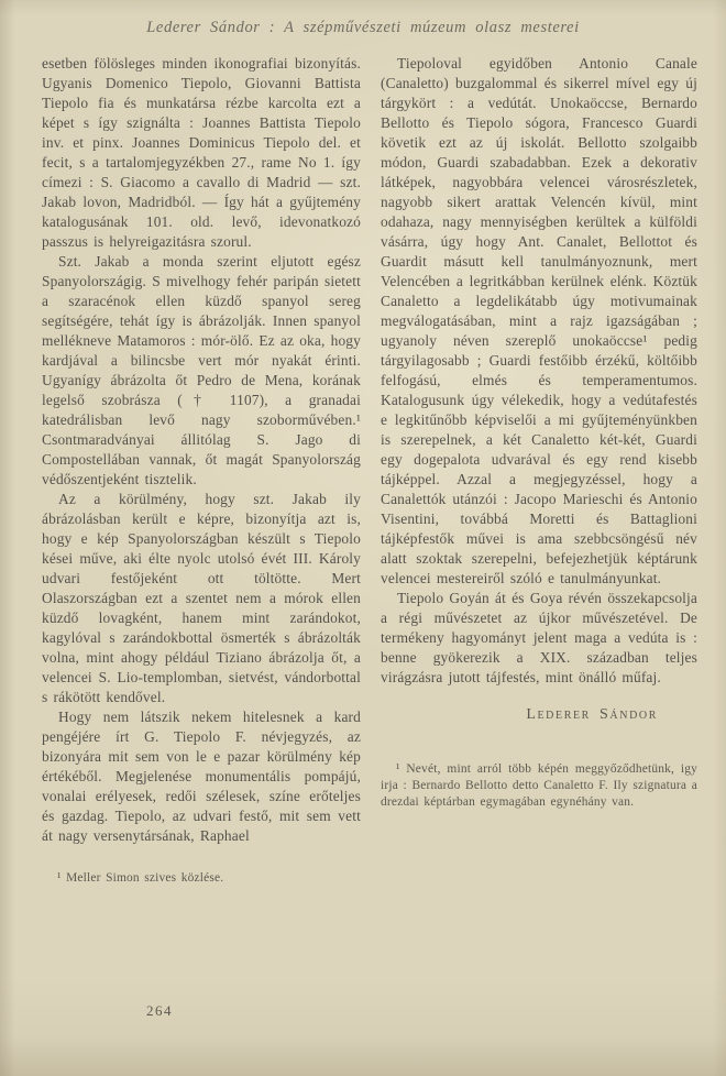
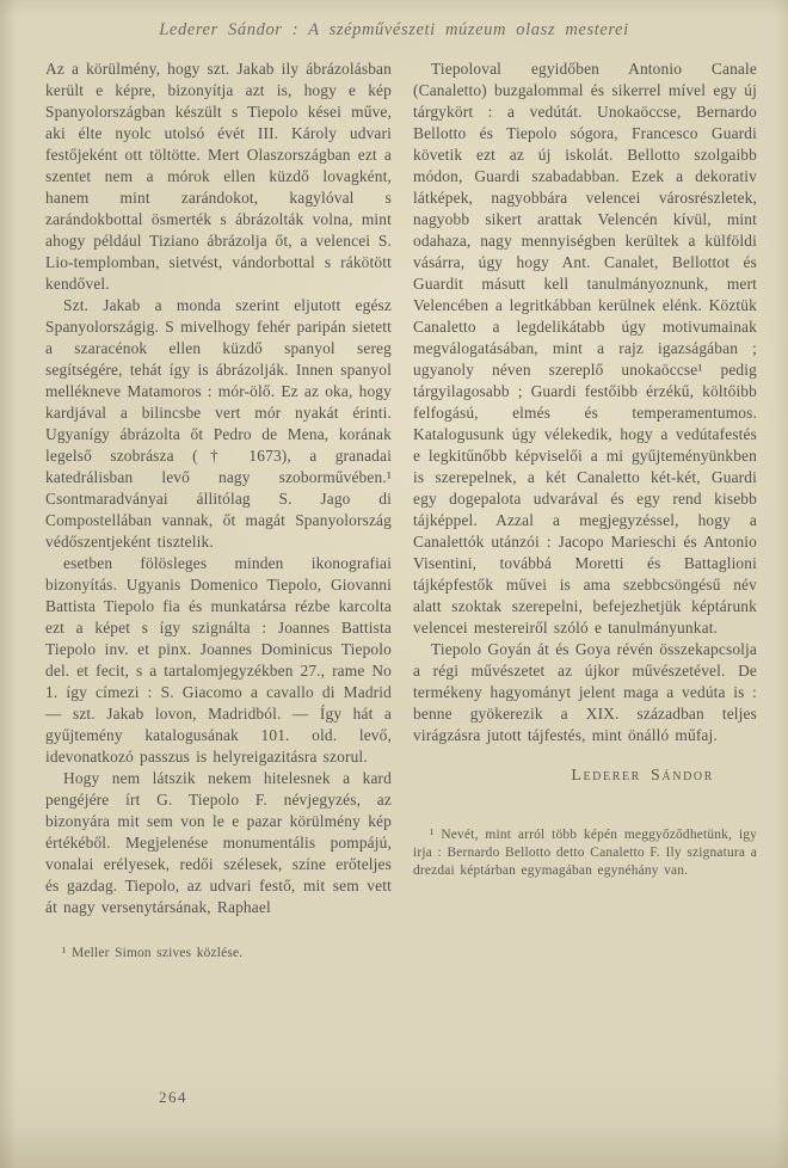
  Lederer Sándor : A szépművészeti múzeum olasz mesterei
- esetben fölösleges minden ikonografiai bizonyítás. Ugyanis Domenico Tiepolo, Giovanni Battista Tiepolo fia és munkatársa rézbe karcolta ezt a képet s így szignálta : Joannes Battista Tiepolo inv. et pinx. Joannes Dominicus Tiepolo del. et fecit, s a tartalomjegyzékben 27., rame No 1. így címezi : S. Giacomo a cavallo di Madrid — szt. Jakab lovon, Madridból. — Így hát a gyűjtemény katalogusának 101. old. levő, idevonatkozó passzus is helyreigazitásra szorul.
+ Az a körülmény, hogy szt. Jakab ily ábrázolásban került e képre, bizonyítja azt is, hogy e kép Spanyolországban készült s Tiepolo kései műve, aki élte nyolc utolsó évét III. Károly udvari festőjeként ott töltötte. Mert Olaszországban ezt a szentet nem a mórok ellen küzdő lovagként, hanem mint zarándokot, kagylóval s zarándokbottal ösmerték s ábrázolták volna, mint ahogy például Tiziano ábrázolja őt, a velencei S. Lio-templomban, sietvést, vándorbottal s rákötött kendővel.
- Szt. Jakab a monda szerint eljutott egész Spanyolországig. S mivelhogy fehér paripán sietett a szaracénok ellen küzdő spanyol sereg segítségére, tehát így is ábrázolják. Innen spanyol mellékneve Matamoros : mór-ölő. Ez az oka, hogy kardjával a bilincsbe vert mór nyakát érinti. Ugyanígy ábrázolta őt Pedro de Mena, korának legelső szobrásza († 1107), a granadai katedrálisban levő nagy szoborművében.¹ Csontmaradványai állitólag S. Jago di Compostellában vannak, őt magát Spanyolország védőszentjeként tisztelik.
+ Szt. Jakab a monda szerint eljutott egész Spanyolországig. S mivelhogy fehér paripán sietett a szaracénok ellen küzdő spanyol sereg segítségére, tehát így is ábrázolják. Innen spanyol mellékneve Matamoros : mór-ölő. Ez az oka, hogy kardjával a bilincsbe vert mór nyakát érinti. Ugyanígy ábrázolta őt Pedro de Mena, korának legelső szobrásza († 1673), a granadai katedrálisban levő nagy szoborművében.¹ Csontmaradványai állitólag S. Jago di Compostellában vannak, őt magát Spanyolország védőszentjeként tisztelik.
- Az a körülmény, hogy szt. Jakab ily ábrázolásban került e képre, bizonyítja azt is, hogy e kép Spanyolországban készült s Tiepolo kései műve, aki élte nyolc utolsó évét III. Károly udvari festőjeként ott töltötte. Mert Olaszországban ezt a szentet nem a mórok ellen küzdő lovagként, hanem mint zarándokot, kagylóval s zarándokbottal ösmerték s ábrázolták volna, mint ahogy például Tiziano ábrázolja őt, a velencei S. Lio-templomban, sietvést, vándorbottal s rákötött kendővel.
+ esetben fölösleges minden ikonografiai bizonyítás. Ugyanis Domenico Tiepolo, Giovanni Battista Tiepolo fia és munkatársa rézbe karcolta ezt a képet s így szignálta : Joannes Battista Tiepolo inv. et pinx. Joannes Dominicus Tiepolo del. et fecit, s a tartalomjegyzékben 27., rame No 1. így címezi : S. Giacomo a cavallo di Madrid — szt. Jakab lovon, Madridból. — Így hát a gyűjtemény katalogusának 101. old. levő, idevonatkozó passzus is helyreigazitásra szorul.
  Hogy nem látszik nekem hitelesnek a kard pengéjére írt G. Tiepolo F. névjegyzés, az bizonyára mit sem von le e pazar körülmény kép értékéből. Megjelenése monumentális pompájú, vonalai erélyesek, redői szélesek, színe erőteljes és gazdag. Tiepolo, az udvari festő, mit sem vett át nagy versenytársának, Raphael
  ¹ Meller Simon szives közlése.
  Tiepoloval egyidőben Antonio Canale (Canaletto) buzgalommal és sikerrel mível egy új tárgykört : a vedútát. Unokaöccse, Bernardo Bellotto és Tiepolo sógora, Francesco Guardi követik ezt az új iskolát. Bellotto szolgaibb módon, Guardi szabadabban. Ezek a dekorativ látképek, nagyobbára velencei városrészletek, nagyobb sikert arattak Velencén kívül, mint odahaza, nagy mennyiségben kerültek a külföldi vásárra, úgy hogy Ant. Canalet, Bellottot és Guardit másutt kell tanulmányoznunk, mert Velencében a legritkábban kerülnek elénk. Köztük Canaletto a legdelikátabb úgy motivumainak megválogatásában, mint a rajz igazságában ; ugyanoly néven szereplő unokaöccse¹ pedig tárgyilagosabb ; Guardi festőibb érzékű, költőibb felfogású, elmés és temperamentumos. Katalogusunk úgy vélekedik, hogy a vedútafestés e legkitűnőbb képviselői a mi gyűjteményünkben is szerepelnek, a két Canaletto két-két, Guardi egy dogepalota udvarával és egy rend kisebb tájképpel. Azzal a megjegyzéssel, hogy a Canalettók utánzói : Jacopo Marieschi és Antonio Visentini, továbbá Moretti és Battaglioni tájképfestők művei is ama szebbcsöngésű név alatt szoktak szerepelni, befejezhetjük képtárunk velencei mestereiről szóló e tanulmányunkat.
  Tiepolo Goyán át és Goya révén összekapcsolja a régi művészetet az újkor művészetével. De termékeny hagyományt jelent maga a vedúta is : benne gyökerezik a XIX. században teljes virágzásra jutott tájfestés, mint önálló műfaj.
  Lederer Sándor
  ¹ Nevét, mint arról több képén meggyőződhetünk, igy irja : Bernardo Bellotto detto Canaletto F. Ily szignatura a drezdai képtárban egymagában egynéhány van.
  264
